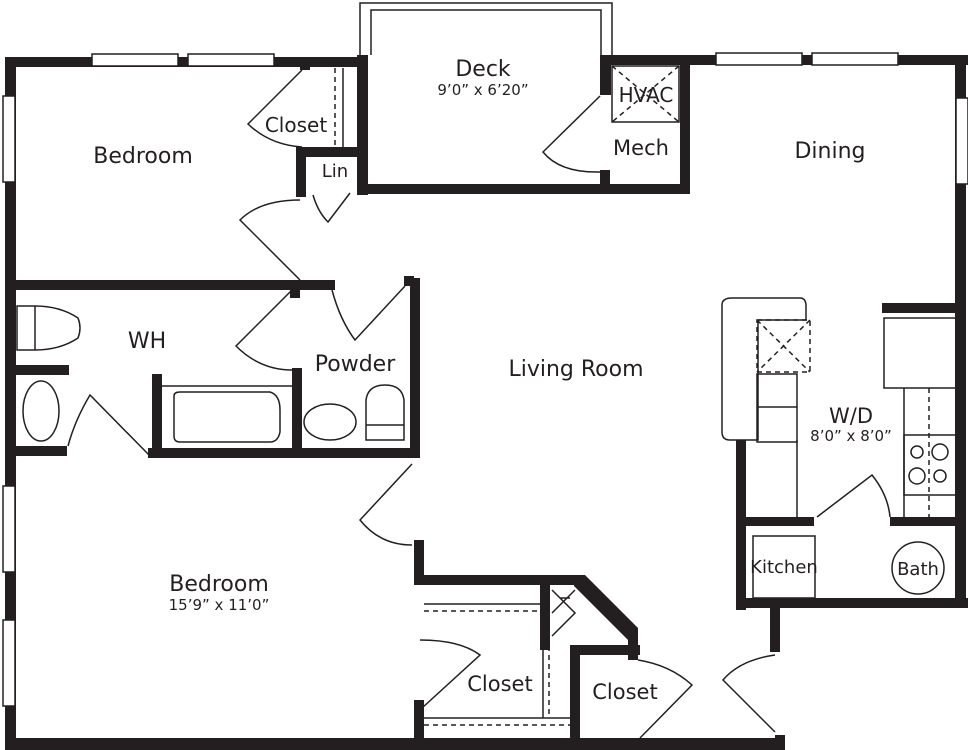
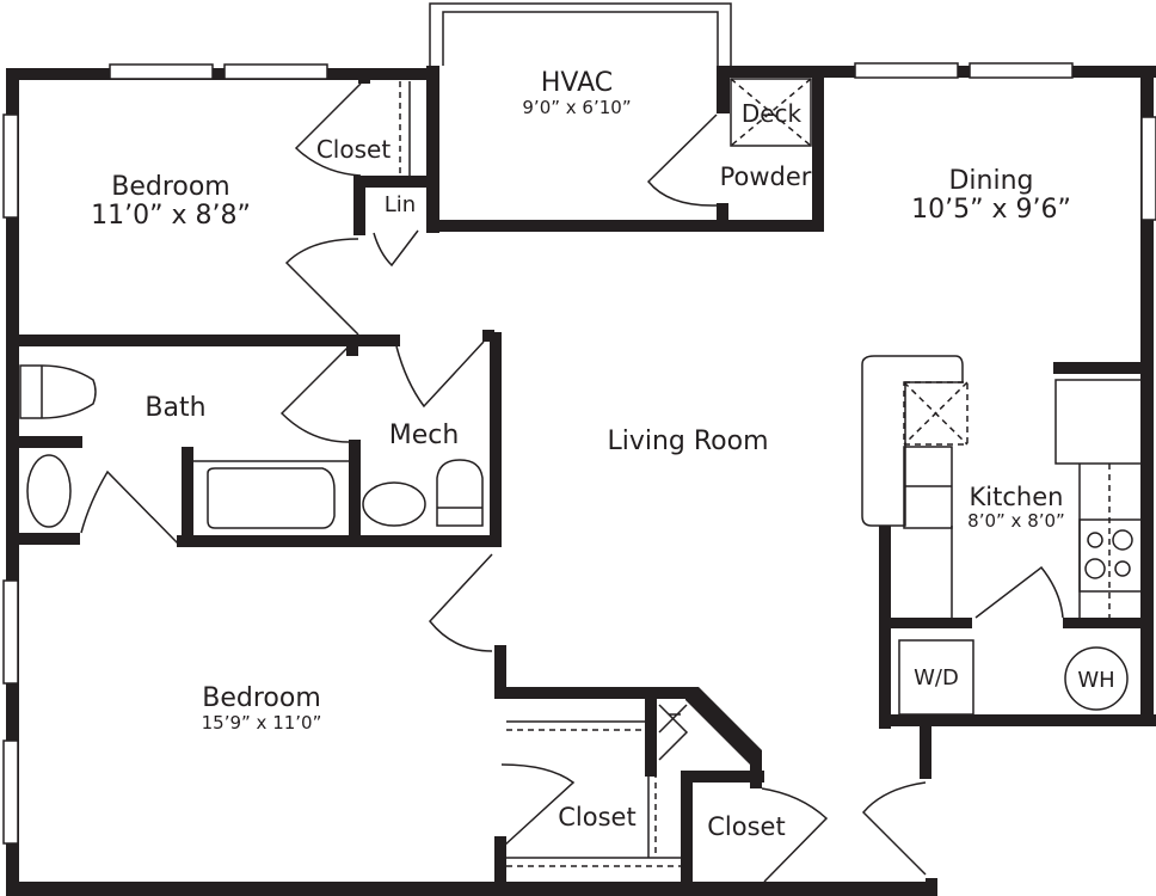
  Bedroom
+ 11’0” x 8’8”
  Closet
  Lin
- Deck
+ HVAC
- 9’0” x 6’20”
+ 9’0” x 6’10”
- HVAC
+ Deck
- Mech
+ Powder
  Dining
+ 10’5” x 9’6”
- WH
+ Bath
- Powder
+ Mech
  Living Room
- W/D
+ Kitchen
  8’0” x 8’0”
- Kitchen
+ W/D
- Bath
+ WH
  Bedroom
  15’9” x 11’0”
  Closet
  Closet
